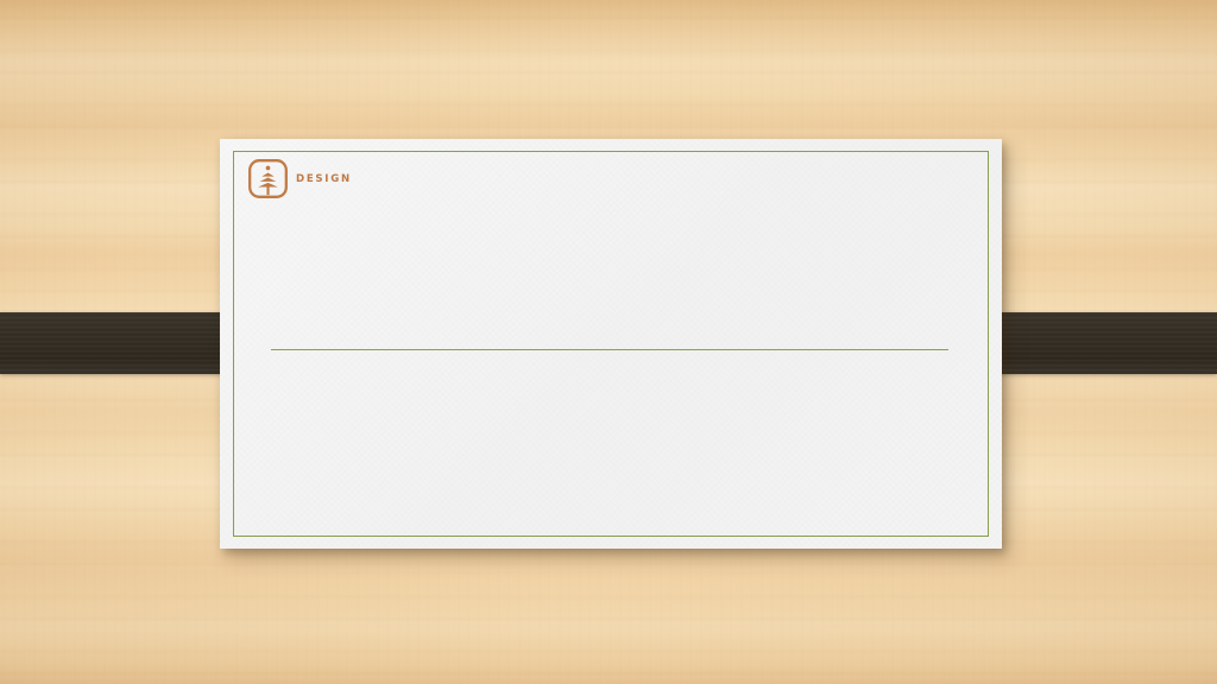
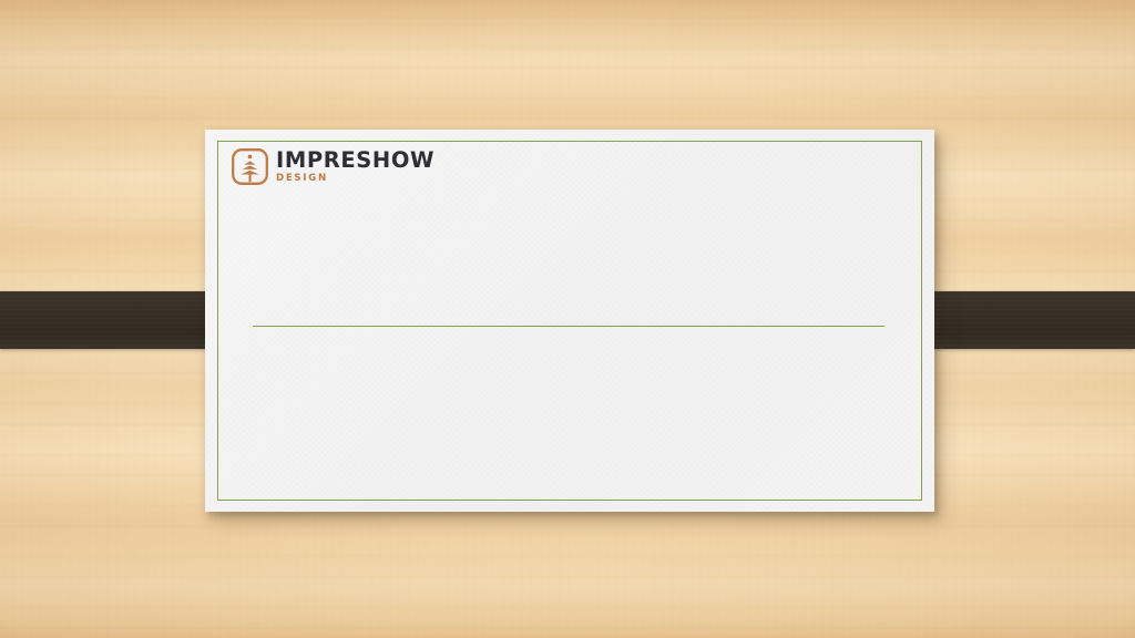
+ IMPRESHOW
  DESIGN
